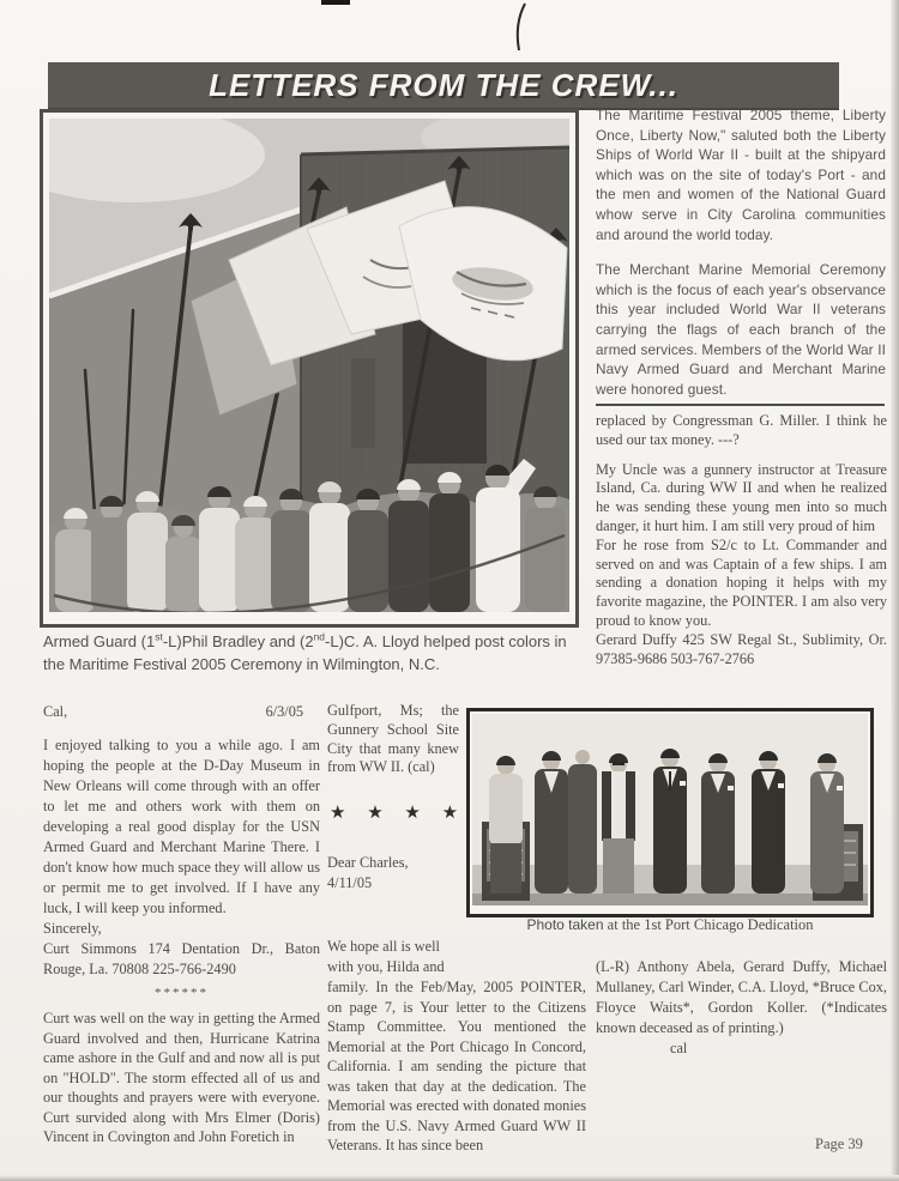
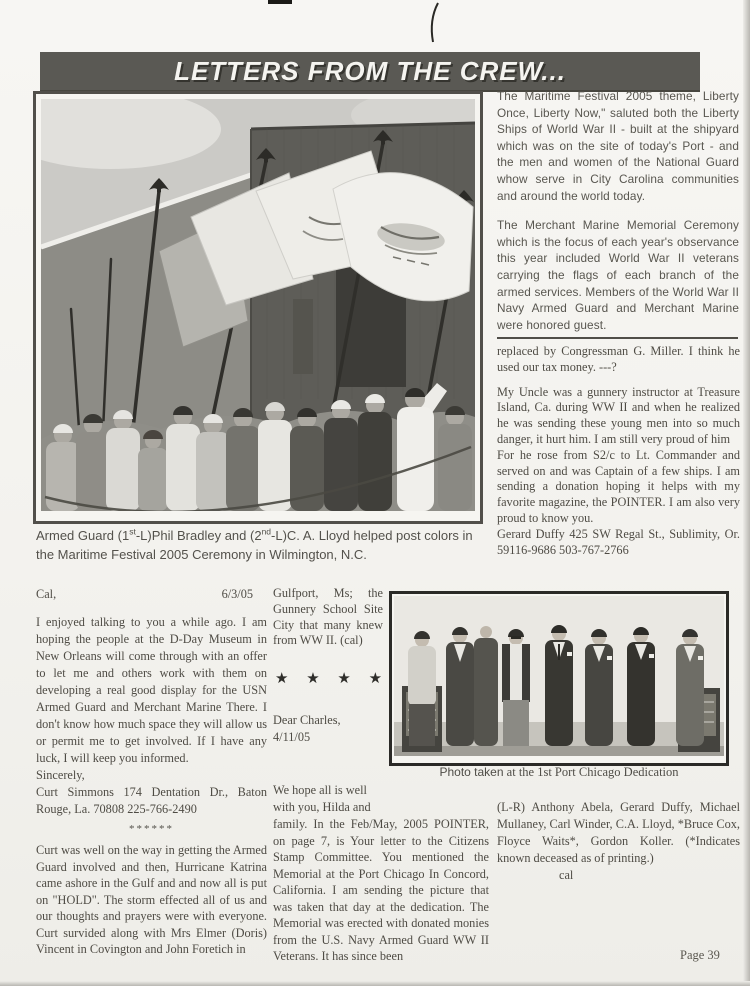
  LETTERS FROM THE CREW...
  Armed Guard (1st-L)Phil Bradley and (2nd-L)C. A. Lloyd helped post colors in the Maritime Festival 2005 Ceremony in Wilmington, N.C.
  The Maritime Festival 2005 theme, Liberty Once, Liberty Now," saluted both the Liberty Ships of World War II - built at the shipyard which was on the site of today's Port - and the men and women of the National Guard whow serve in City Carolina communities and around the world today.
  The Merchant Marine Memorial Ceremony which is the focus of each year's observance this year included World War II veterans carrying the flags of each branch of the armed services. Members of the World War II Navy Armed Guard and Merchant Marine were honored guest.
  replaced by Congressman G. Miller. I think he used our tax money. ---?
  My Uncle was a gunnery instructor at Treasure Island, Ca. during WW II and when he realized he was sending these young men into so much danger, it hurt him. I am still very proud of him
  For he rose from S2/c to Lt. Commander and served on and was Captain of a few ships. I am sending a donation hoping it helps with my favorite magazine, the POINTER. I am also very proud to know you.
- Gerard Duffy 425 SW Regal St., Sublimity, Or. 97385-9686 503-767-2766
+ Gerard Duffy 425 SW Regal St., Sublimity, Or. 59116-9686 503-767-2766
  Cal,
  6/3/05
  I enjoyed talking to you a while ago. I am hoping the people at the D-Day Museum in New Orleans will come through with an offer to let me and others work with them on developing a real good display for the USN Armed Guard and Merchant Marine There. I don't know how much space they will allow us or permit me to get involved. If I have any luck, I will keep you informed.
  Sincerely,
  Curt Simmons 174 Dentation Dr., Baton Rouge, La. 70808 225-766-2490
  ******
  Curt was well on the way in getting the Armed Guard involved and then, Hurricane Katrina came ashore in the Gulf and and now all is put on "HOLD". The storm effected all of us and our thoughts and prayers were with everyone. Curt survided along with Mrs Elmer (Doris) Vincent in Covington and John Foretich in
  Gulfport, Ms; the Gunnery School Site City that many knew from WW II. (cal)
  ★ ★ ★ ★
  Dear Charles,
  4/11/05
  Photo taken at the 1st Port Chicago Dedication
  We hope all is well
  with you, Hilda and
  family. In the Feb/May, 2005 POINTER, on page 7, is Your letter to the Citizens Stamp Committee. You mentioned the Memorial at the Port Chicago In Concord, California. I am sending the picture that was taken that day at the dedication. The Memorial was erected with donated monies from the U.S. Navy Armed Guard WW II Veterans. It has since been
  (L-R) Anthony Abela, Gerard Duffy, Michael Mullaney, Carl Winder, C.A. Lloyd, *Bruce Cox, Floyce Waits*, Gordon Koller. (*Indicates known deceased as of printing.)
  cal
  Page 39
